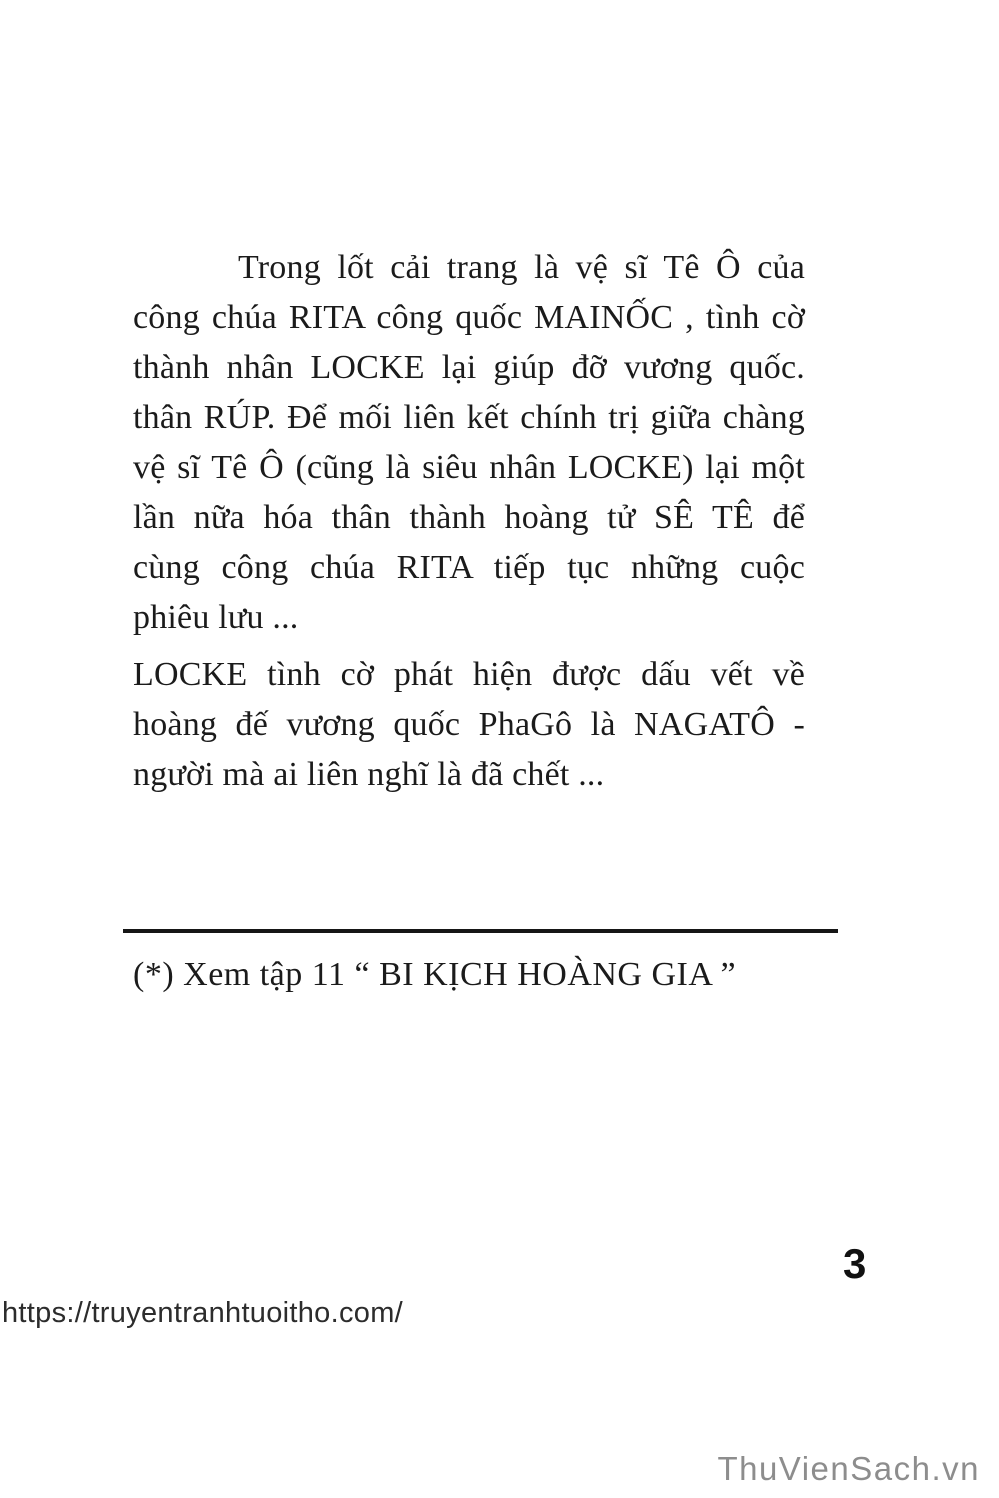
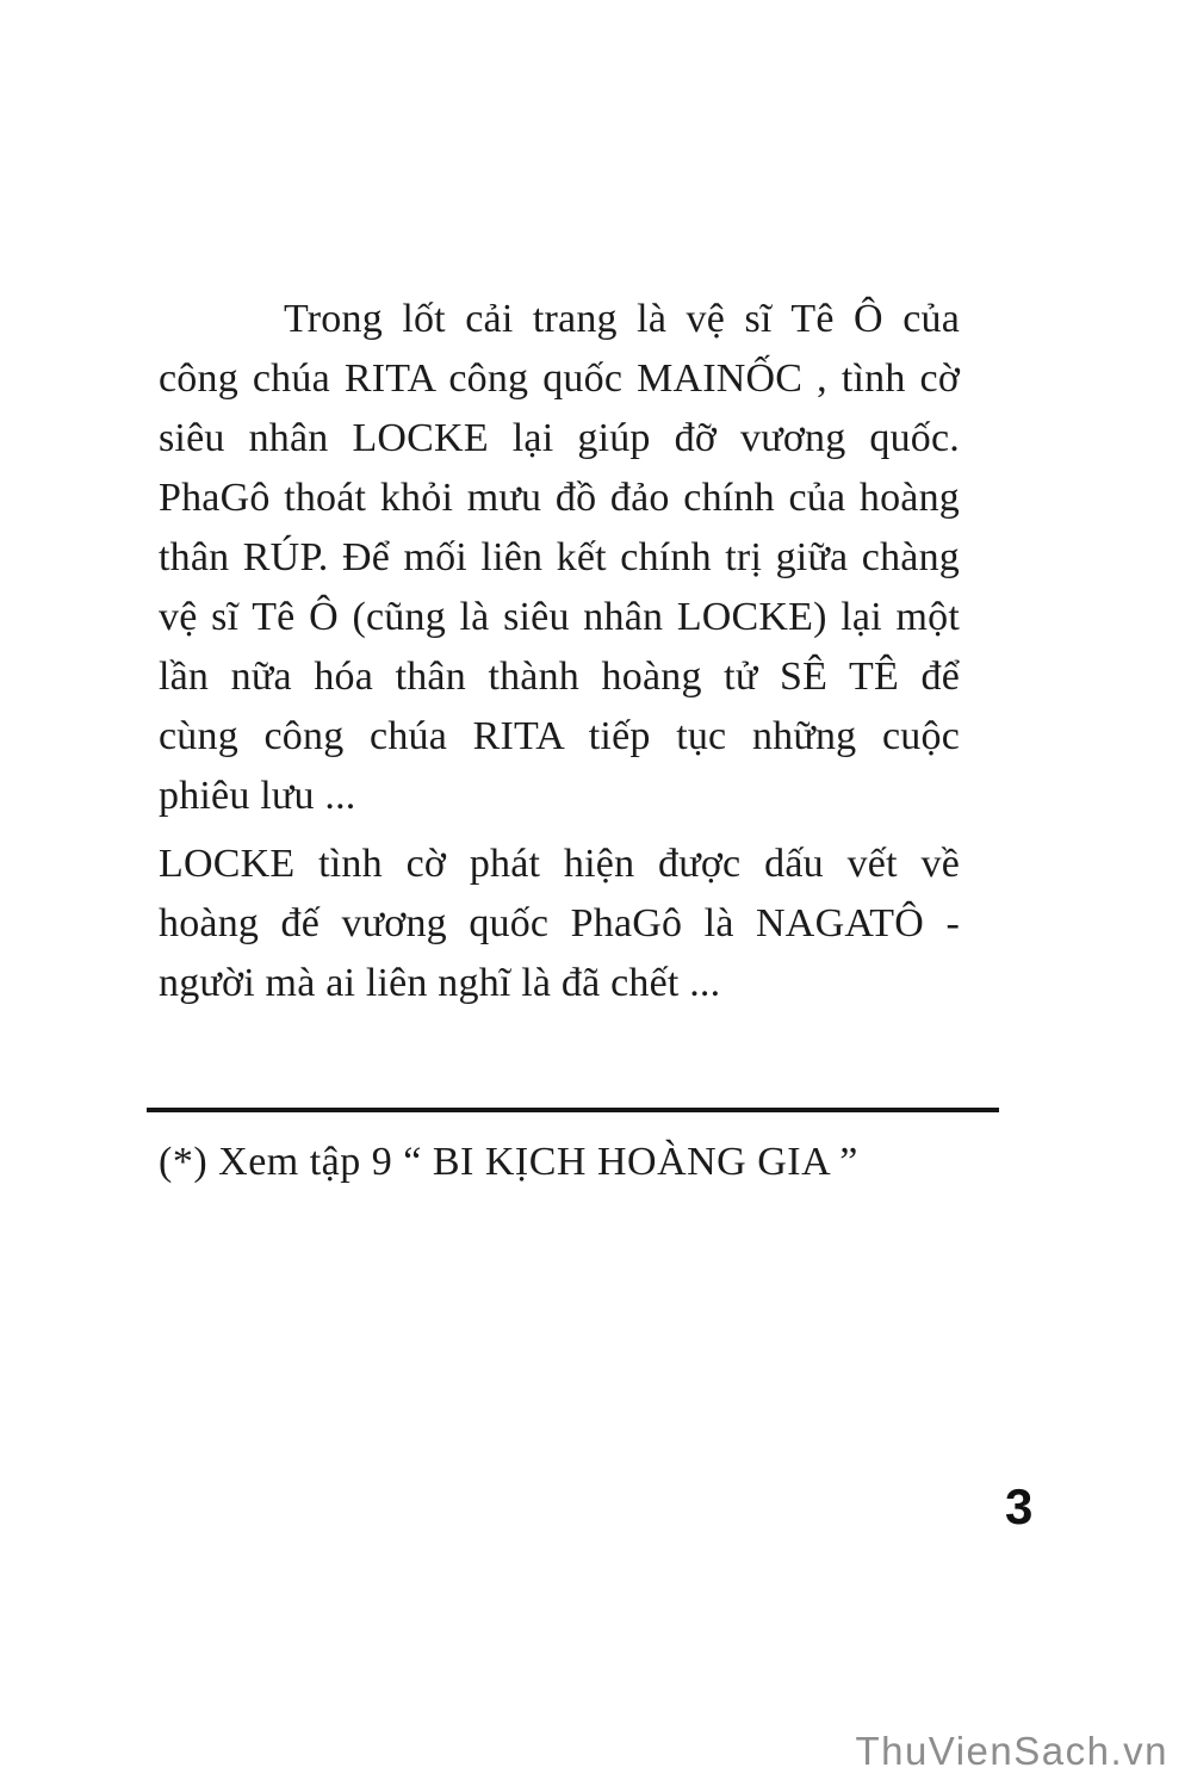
  Trong lốt cải trang là vệ sĩ Tê Ô của
  công chúa RITA công quốc MAINỐC , tình cờ
- thành nhân LOCKE lại giúp đỡ vương quốc.
+ siêu nhân LOCKE lại giúp đỡ vương quốc.
+ PhaGô thoát khỏi mưu đồ đảo chính của hoàng
  thân RÚP. Để mối liên kết chính trị giữa chàng
  vệ sĩ Tê Ô (cũng là siêu nhân LOCKE) lại một
  lần nữa hóa thân thành hoàng tử SÊ TÊ để
  cùng công chúa RITA tiếp tục những cuộc
  phiêu lưu ...
  LOCKE tình cờ phát hiện được dấu vết về
  hoàng đế vương quốc PhaGô là NAGATÔ -
  người mà ai liên nghĩ là đã chết ...
- (*) Xem tập 11 “ BI KỊCH HOÀNG GIA ”
+ (*) Xem tập 9 “ BI KỊCH HOÀNG GIA ”
  3
- https://truyentranhtuoitho.com/
  ThuVienSach.vn
